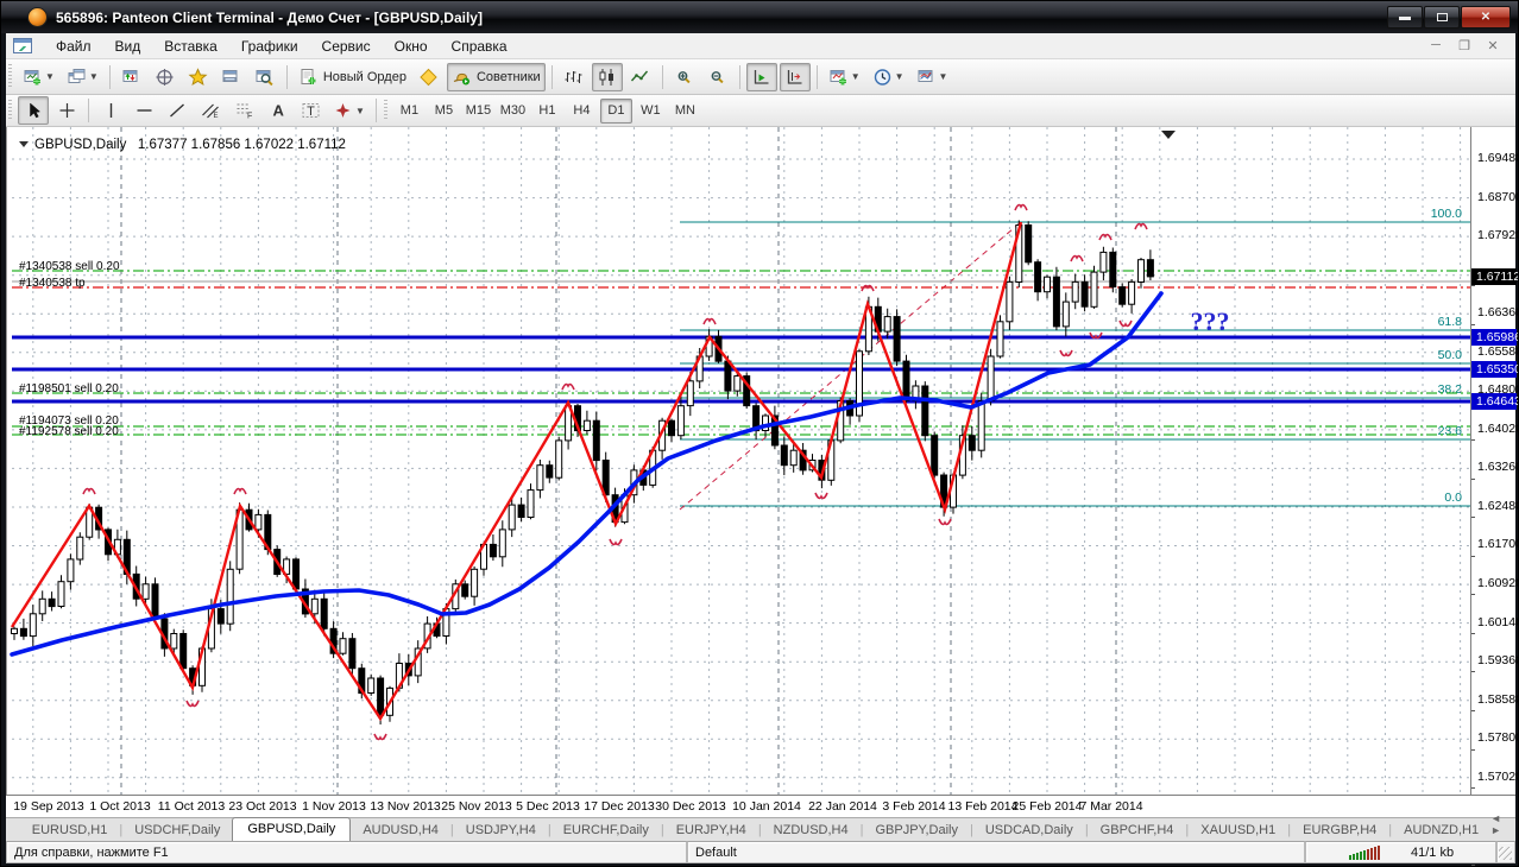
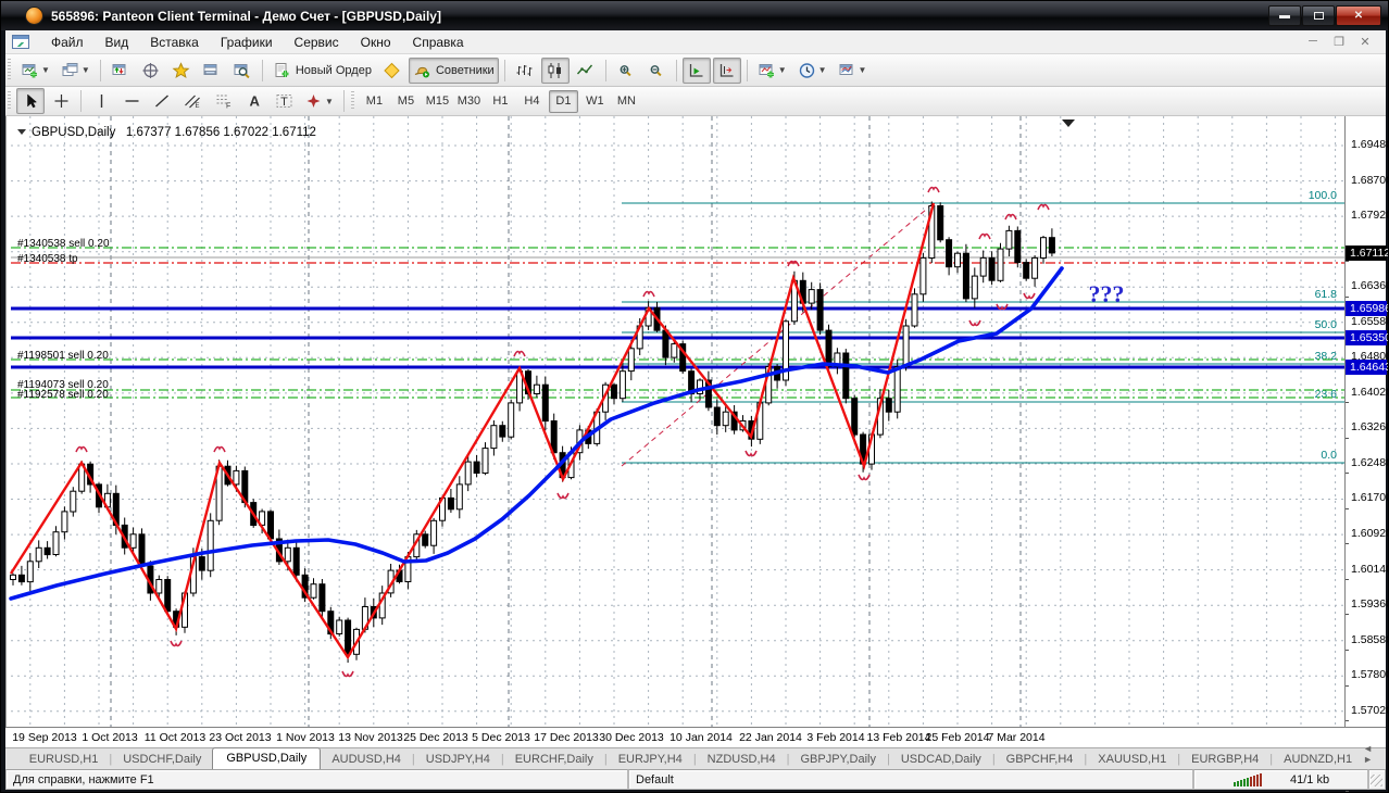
  565896: Panteon Client Terminal - Демо Счет - [GBPUSD,Daily]
  ▬
  ✕
  Файл
  Вид
  Вставка
  Графики
  Сервис
  Окно
  Справка
  ─
  ❐
  ✕
  ▼
  ▼
  Новый Ордер
  Советники
  ▼
  ▼
  ▼
  A
  T
  ▼
  M1
  M5
  M15
  M30
  H1
  H4
  D1
  W1
  MN
  100.0
  61.8
  50.0
  38.2
  23.6
  0.0
  GBPUSD,Daily 1.67377 1.67856 1.67022 1.67112
  #1340538 sell 0.20
  #1340538 tp
  #1198501 sell 0.20
  #1194073 sell 0.20
  #1192578 sell 0.20
  ???
  1.6948
  1.6870
  1.6792
  1.6636
  1.6558
  1.6480
  1.6402
  1.6326
  1.6248
  1.6170
  1.6092
  1.6014
  1.5936
  1.5858
  1.5780
  1.5702
  1.67112
  1.6598
  1.6535
  1.6464
  19 Sep 2013
  1 Oct 2013
  11 Oct 2013
  23 Oct 2013
  1 Nov 2013
  13 Nov 2013
- 25 Nov 2013
+ 25 Dec 2013
  5 Dec 2013
  17 Dec 2013
  30 Dec 2013
  10 Jan 2014
  22 Jan 2014
  3 Feb 2014
  13 Feb 2014
  25 Feb 2014
  7 Mar 2014
  EURUSD,H1
  |
  USDCHF,Daily
  GBPUSD,Daily
  AUDUSD,H4
  |
  USDJPY,H4
  |
  EURCHF,Daily
  |
  EURJPY,H4
  |
  NZDUSD,H4
  |
  GBPJPY,Daily
  |
  USDCAD,Daily
  |
  GBPCHF,H4
  |
  XAUUSD,H1
  |
  EURGBP,H4
  |
  AUDNZD,H1
  ◄ ►
  Для справки, нажмите F1
  Default
  41/1 kb
